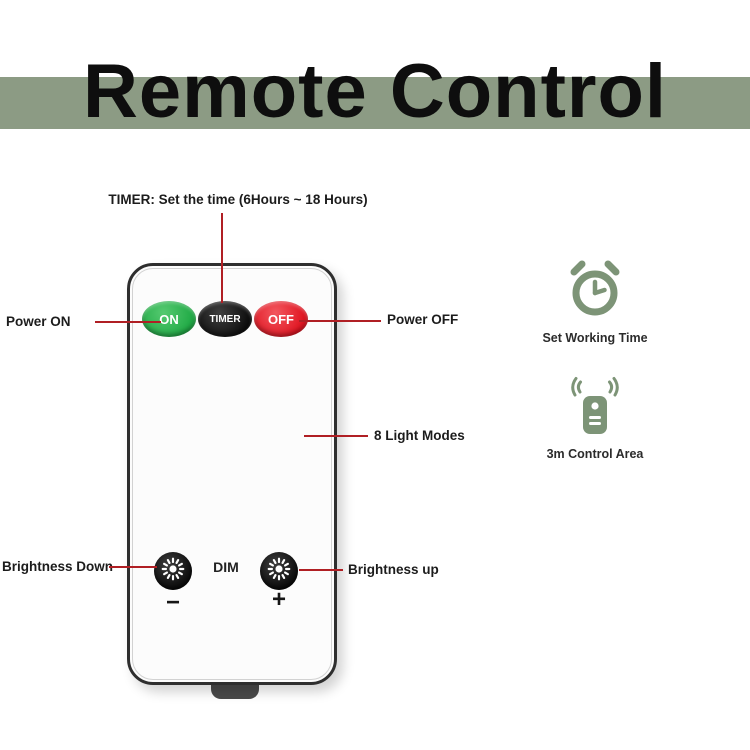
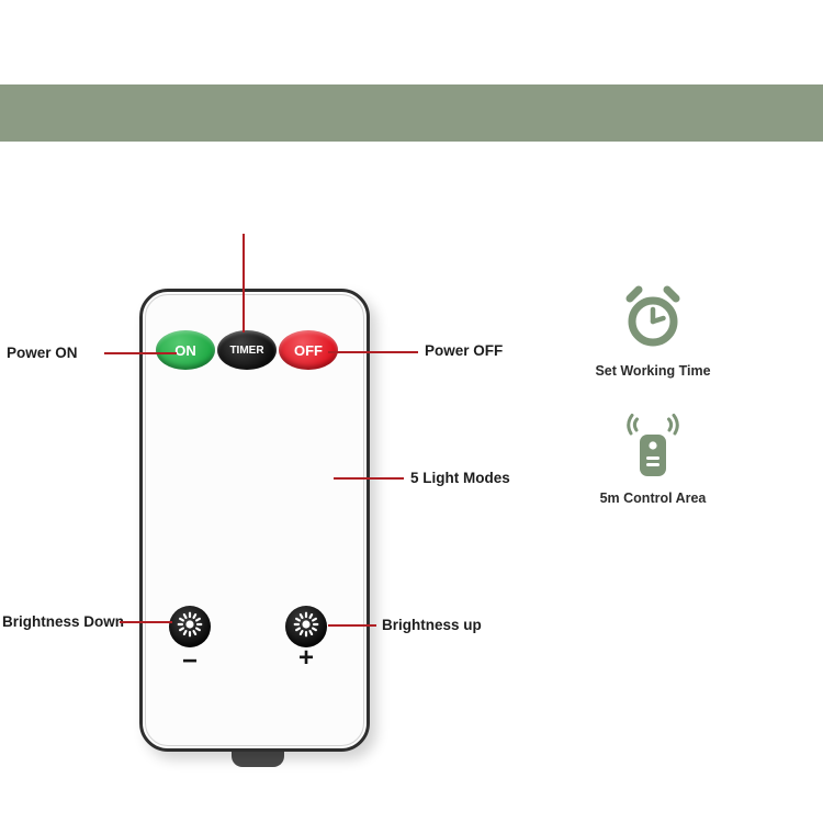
- Remote Control
- TIMER: Set the time (6Hours ~ 18 Hours)
  Power ON
  Power OFF
- 8 Light Modes
+ 5 Light Modes
  Brightness Dow
  Brightness up
  ON
  TIMER
  OFF
- DIM
  −
  +
  Set Working Time
- 3m Control Area
+ 5m Control Area
